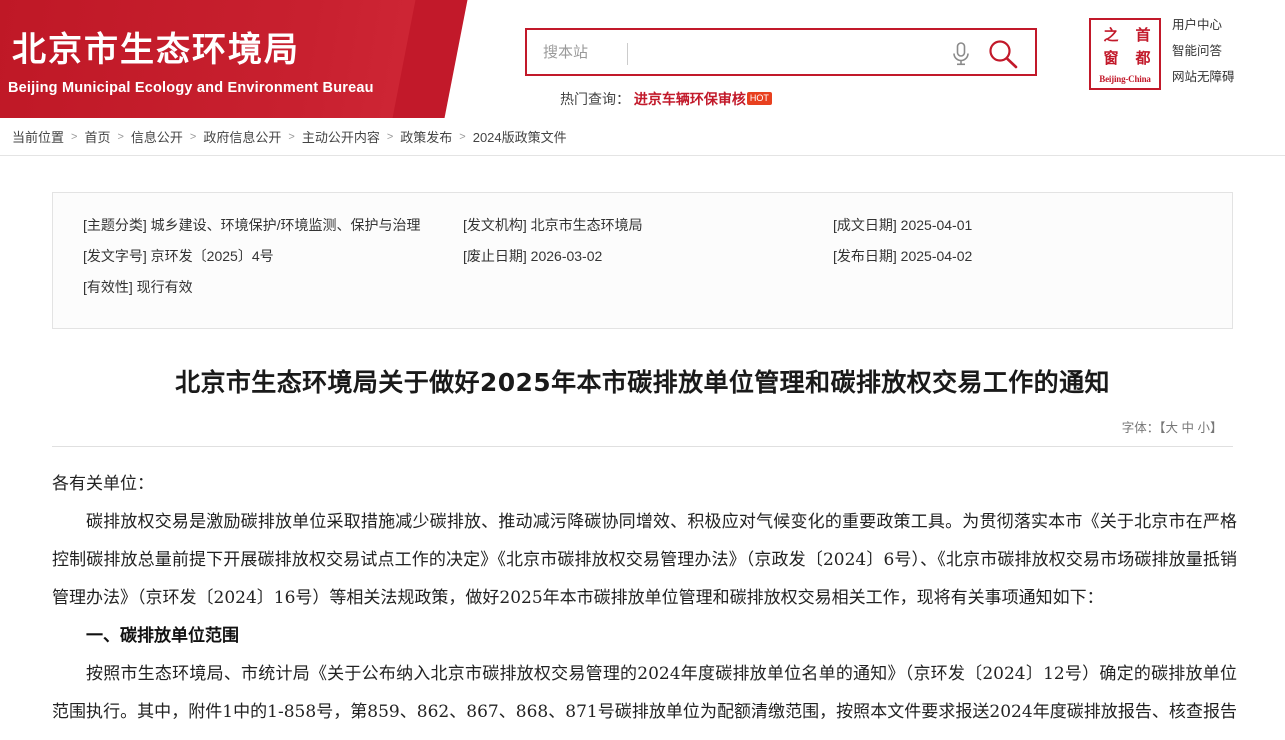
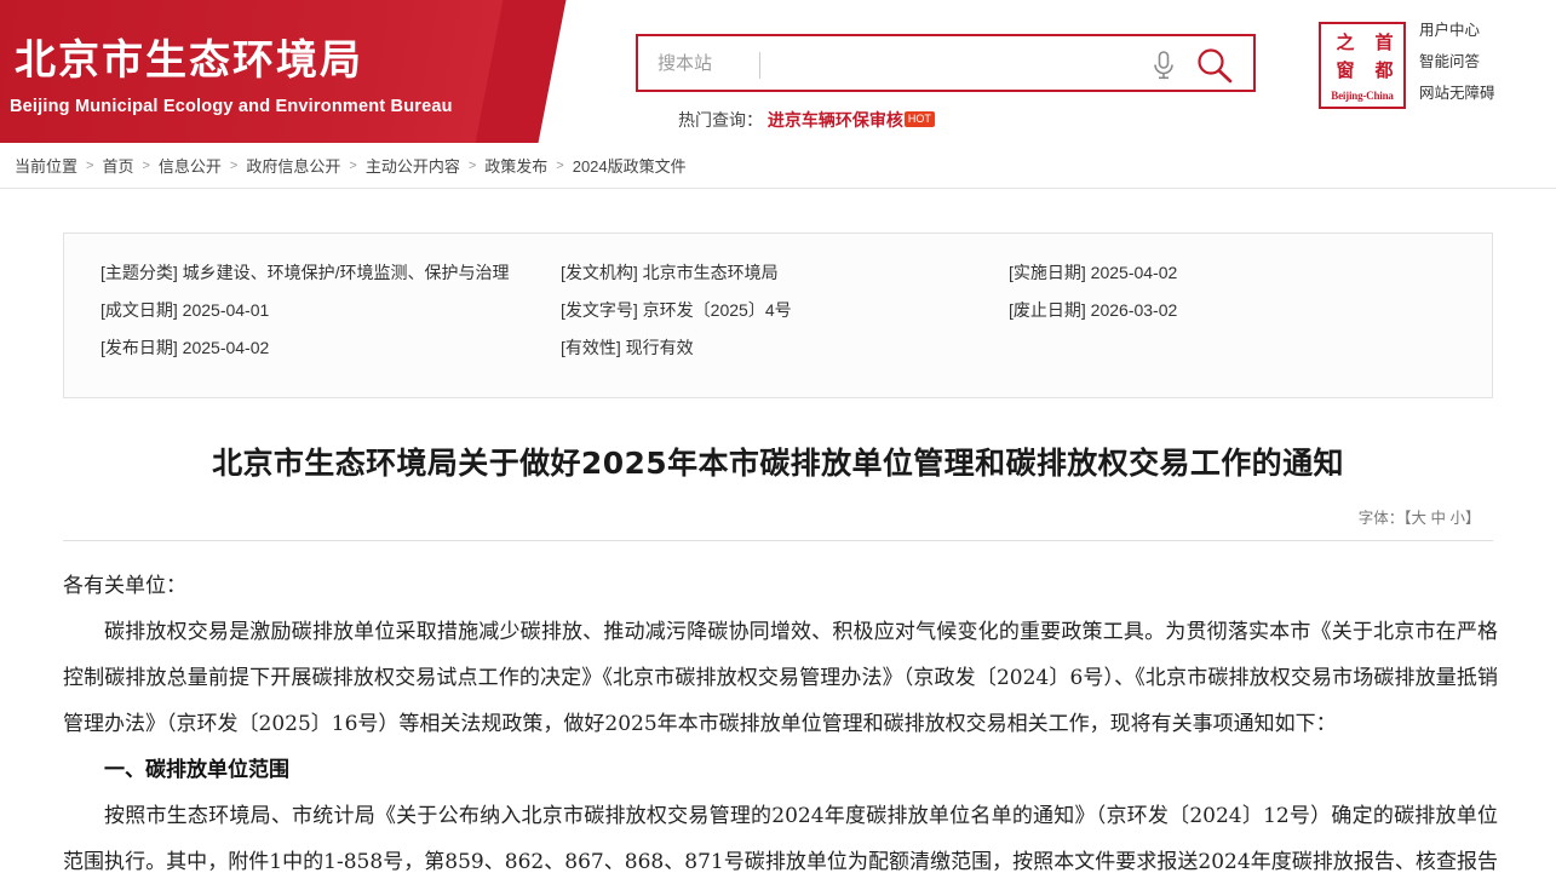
  北京市生态环境局
  Beijing Municipal Ecology and Environment Bureau
  搜本站
  热门查询： 进京车辆环保审核 HOT
  之
  首
  窗
  都
  Beijing-China
  用户中心
  智能问答
  网站无障碍
  当前位置
  >
  首页
  >
  信息公开
  >
  政府信息公开
  >
  主动公开内容
  >
  政策发布
  >
  2024版政策文件
  [主题分类] 城乡建设、环境保护/环境监测、保护与治理
  [发文机构] 北京市生态环境局
+ [实施日期] 2025-04-02
  [成文日期] 2025-04-01
  [发文字号] 京环发〔2025〕4号
  [废止日期] 2026-03-02
  [发布日期] 2025-04-02
  [有效性] 现行有效
  北京市生态环境局关于做好2025年本市碳排放单位管理和碳排放权交易工作的通知
  字体：【大 中 小】
  各有关单位：
- 碳排放权交易是激励碳排放单位采取措施减少碳排放、推动减污降碳协同增效、积极应对气候变化的重要政策工具。为贯彻落实本市《关于北京市在严格控制碳排放总量前提下开展碳排放权交易试点工作的决定》《北京市碳排放权交易管理办法》（京政发〔2024〕6号）、《北京市碳排放权交易市场碳排放量抵销管理办法》（京环发〔2024〕16号）等相关法规政策，做好2025年本市碳排放单位管理和碳排放权交易相关工作，现将有关事项通知如下：
+ 碳排放权交易是激励碳排放单位采取措施减少碳排放、推动减污降碳协同增效、积极应对气候变化的重要政策工具。为贯彻落实本市《关于北京市在严格控制碳排放总量前提下开展碳排放权交易试点工作的决定》《北京市碳排放权交易管理办法》（京政发〔2024〕6号）、《北京市碳排放权交易市场碳排放量抵销管理办法》（京环发〔2025〕16号）等相关法规政策，做好2025年本市碳排放单位管理和碳排放权交易相关工作，现将有关事项通知如下：
  一、碳排放单位范围
  按照市生态环境局、市统计局《关于公布纳入北京市碳排放权交易管理的2024年度碳排放单位名单的通知》（京环发〔2024〕12号）确定的碳排放单位范围执行。其中，附件1中的1-858号，第859、862、867、868、871号碳排放单位为配额清缴范围，按照本文件要求报送2024年度碳排放报告、核查报告
